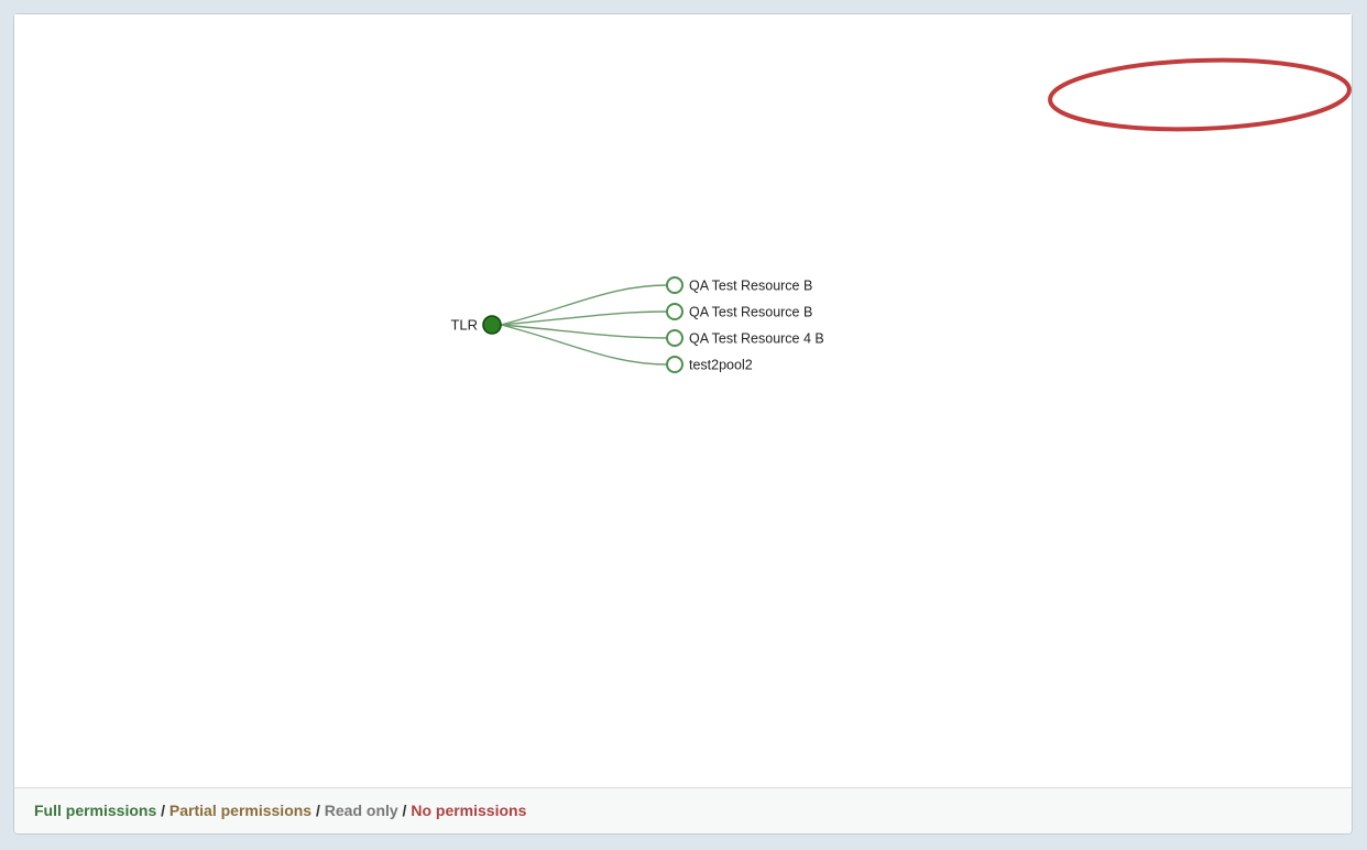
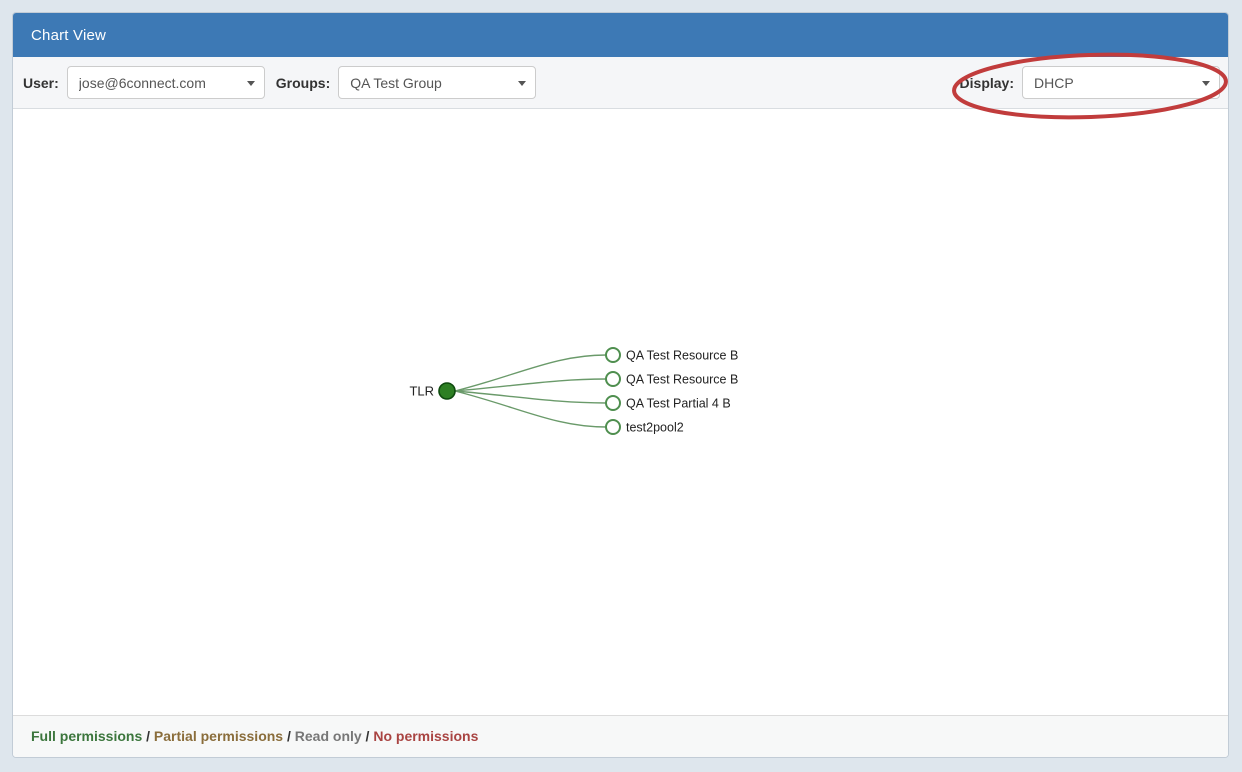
+ Chart View
+ User:
+ jose@6connect.com
+ Groups:
+ QA Test Group
+ Display:
+ DHCP
  QA Test Resource B
  QA Test Resource B
- QA Test Resource 4 B
+ QA Test Partial 4 B
  test2pool2
  TLR
  Full permissions / Partial permissions / Read only / No permissions
